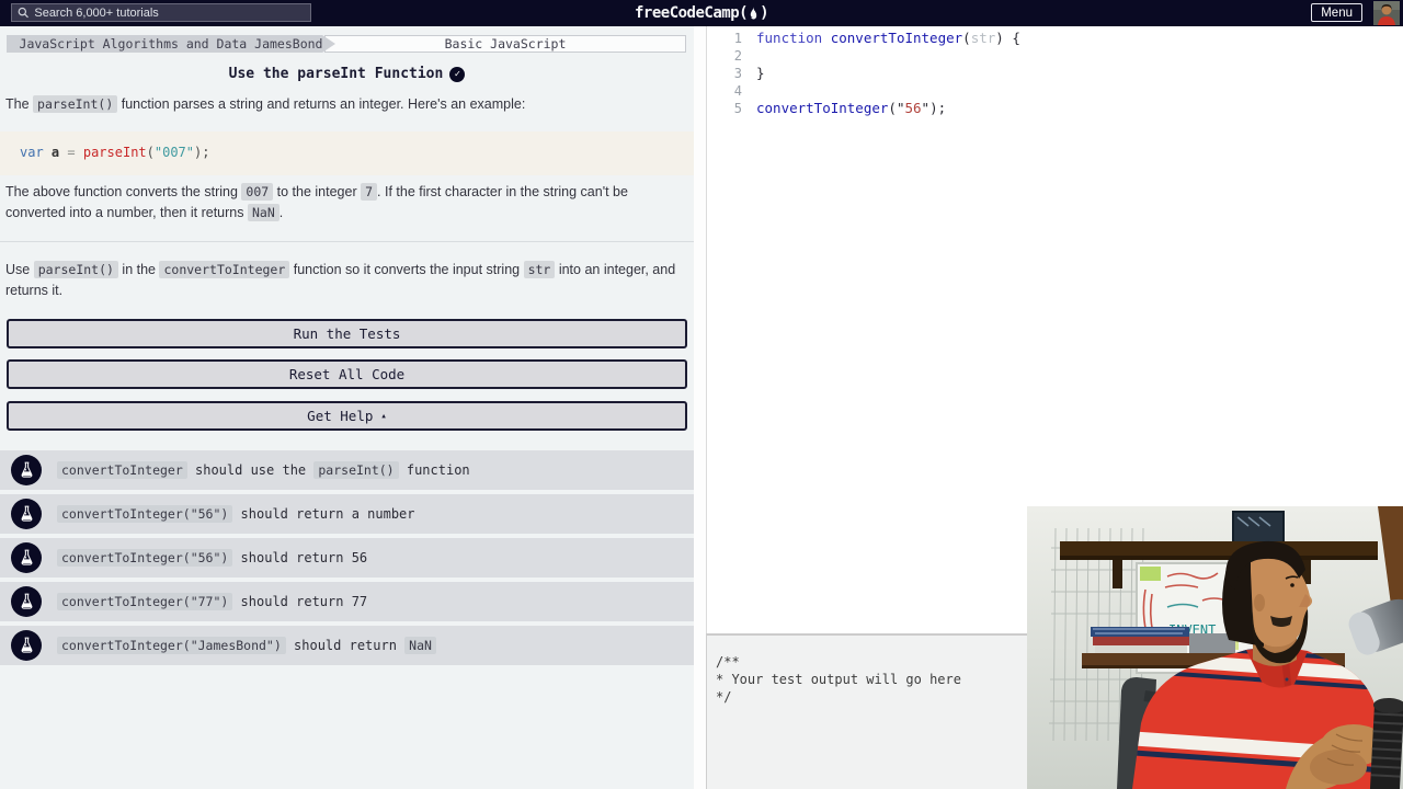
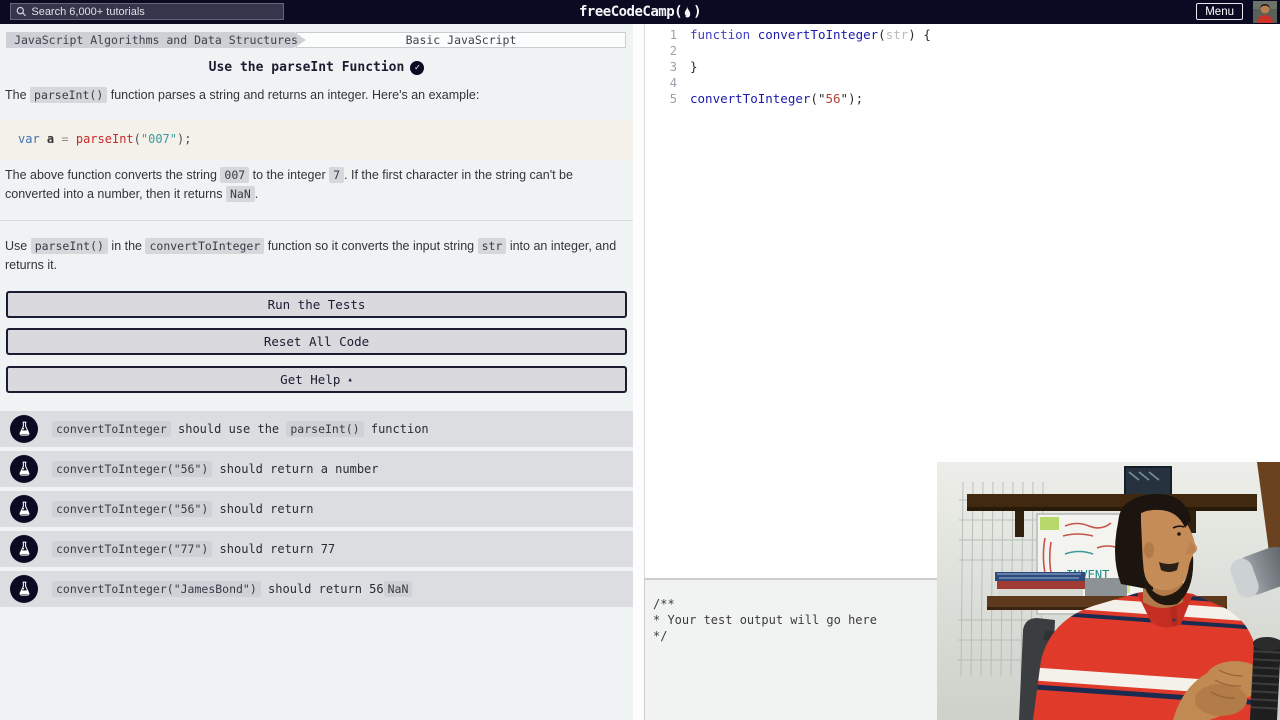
  Search 6,000+ tutorials
  freeCodeCamp
  (
  )
  Menu
- JavaScript Algorithms and Data JamesBond
+ JavaScript Algorithms and Data Structures
  Basic JavaScript
  Use the parseInt Function
  ✓
  The parseInt() function parses a string and returns an integer. Here's an example:
  var a = parseInt("007");
  The above function converts the string 007 to the integer 7 . If the first character in the string can't be converted into a number, then it returns NaN .
  Use parseInt() in the convertToInteger function so it converts the input string str into an integer, and returns it.
  Run the Tests
  Reset All Code
  Get Help
  ▴
  convertToInteger should use the parseInt() function
  convertToInteger("56") should return a number
- convertToInteger("56") should return 56
+ convertToInteger("56") should return
  convertToInteger("77") should return 77
- convertToInteger("JamesBond") should return NaN
+ convertToInteger("JamesBond") should return 56 NaN
  1
  function convertToInteger(str) {
  2
  3
  }
  4
  5
  convertToInteger("56");
  /**
  * Your test output will go here
  */
